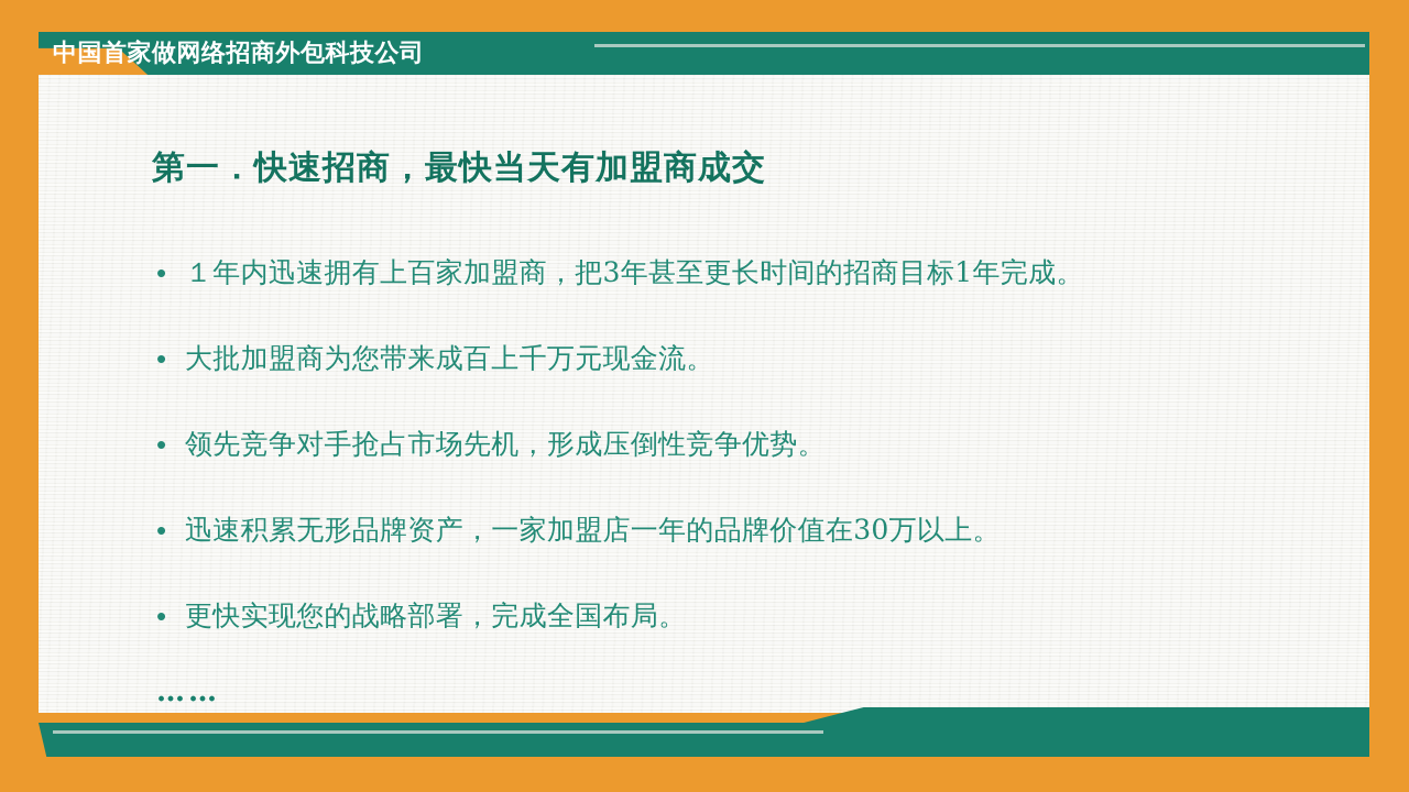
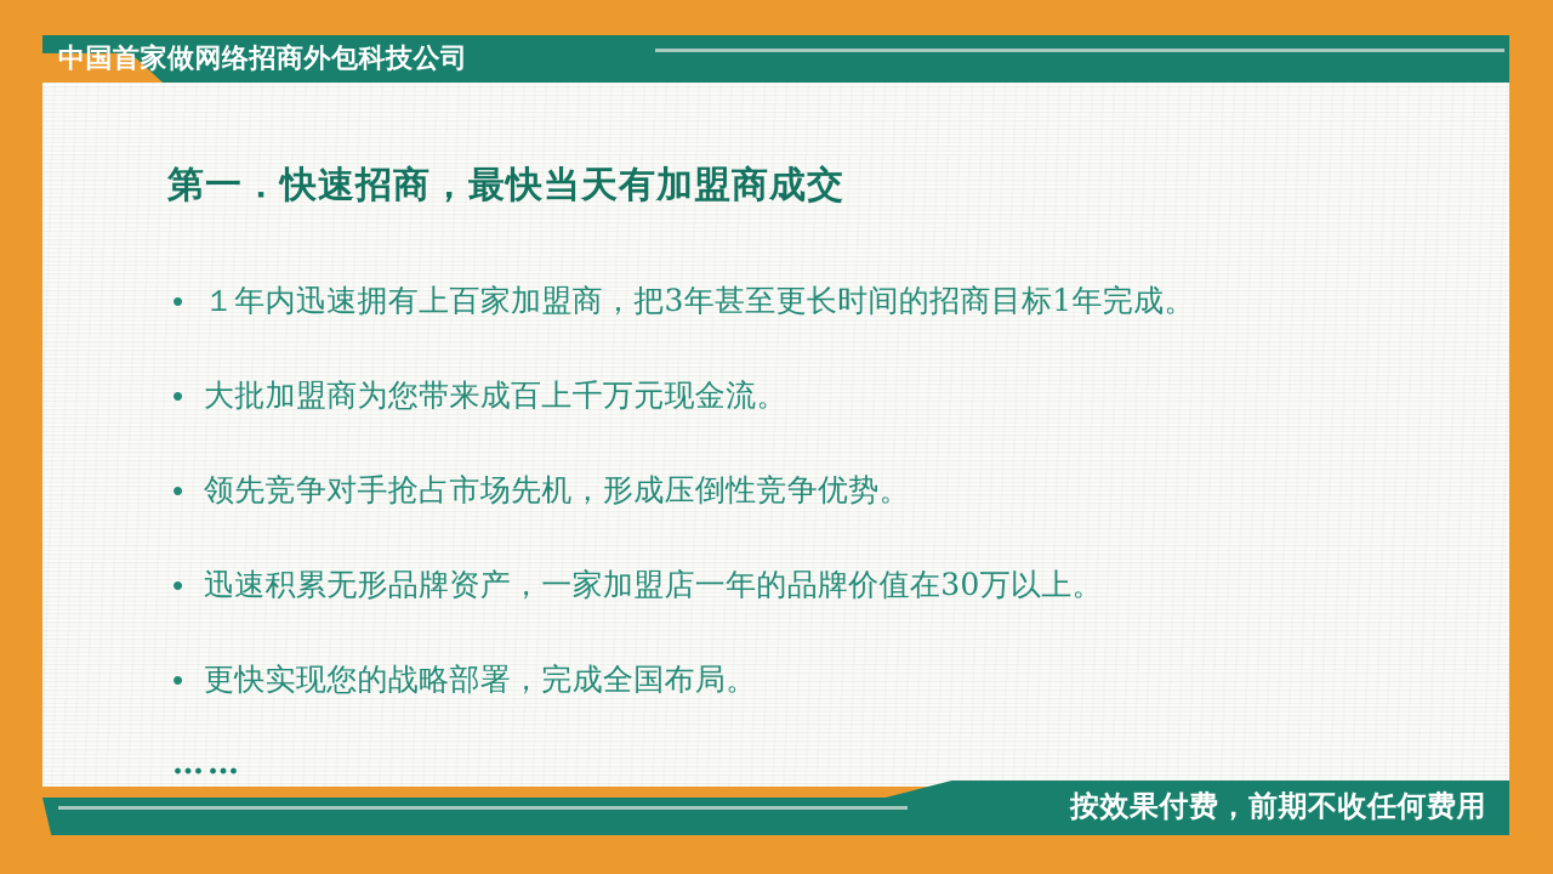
  中国首家做网络招商外包科技公司
  第一．快速招商，最快当天有加盟商成交
  •
  １年内迅速拥有上百家加盟商，把3年甚至更长时间的招商目标1年完成。
  •
  大批加盟商为您带来成百上千万元现金流。
  •
  领先竞争对手抢占市场先机，形成压倒性竞争优势。
  •
  迅速积累无形品牌资产，一家加盟店一年的品牌价值在30万以上。
  •
  更快实现您的战略部署，完成全国布局。
  ……
+ 按效果付费，前期不收任何费用
